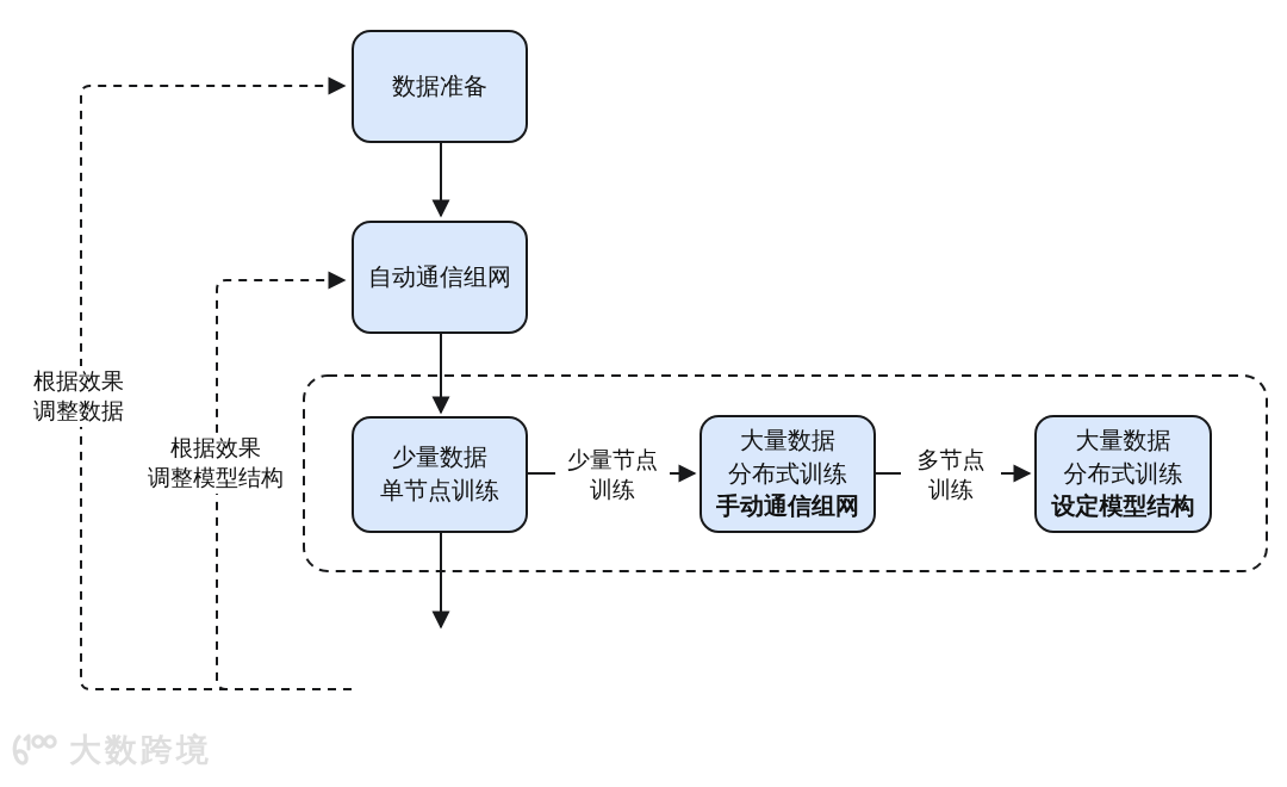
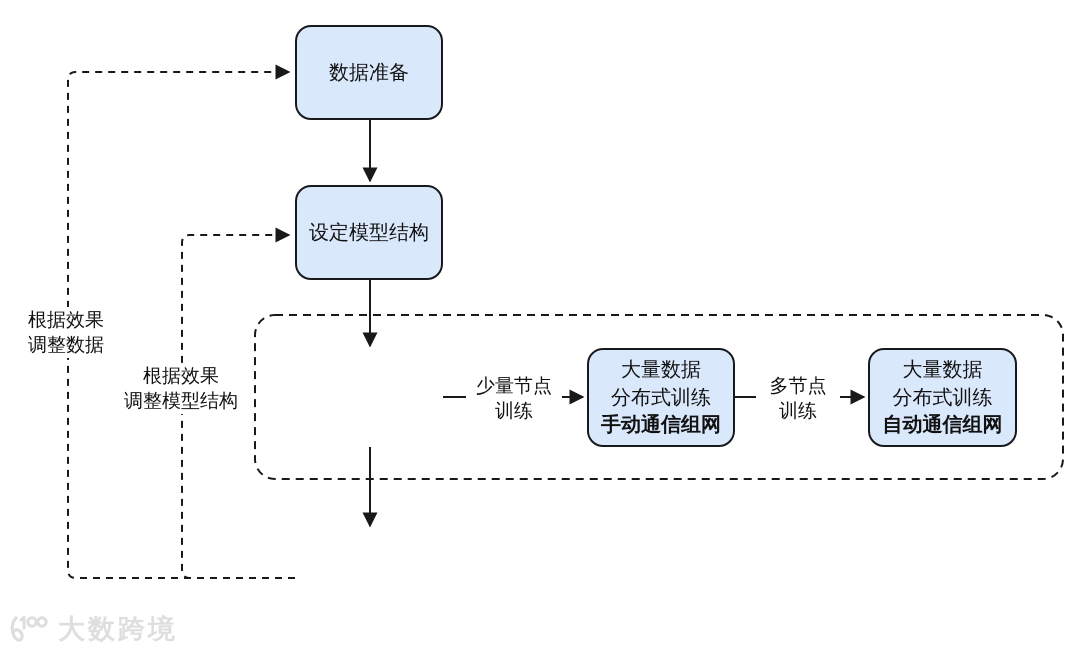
  数据准备
- 自动通信组网
+ 设定模型结构
- 少量数据
- 单节点训练
  大量数据
  分布式训练
  手动通信组网
  大量数据
  分布式训练
- 设定模型结构
+ 自动通信组网
  少量节点
  训练
  多节点
  训练
  根据效果
  调整数据
  根据效果
  调整模型结构
  大数跨境
